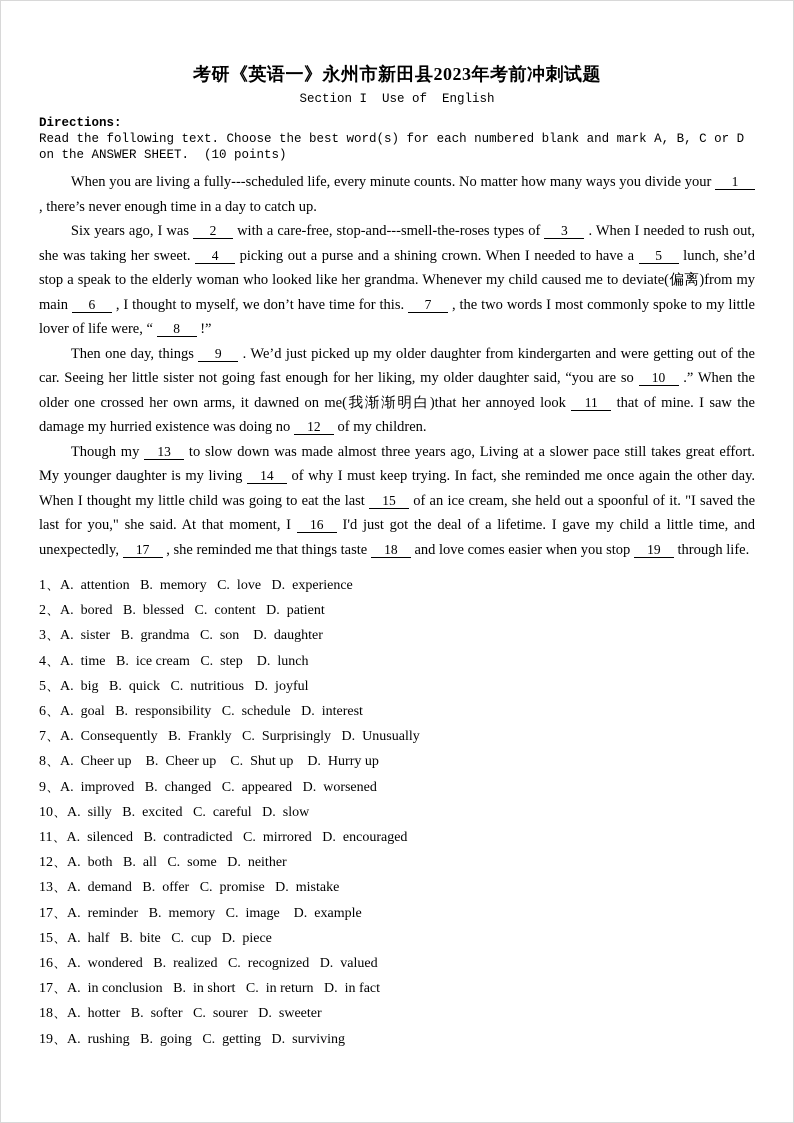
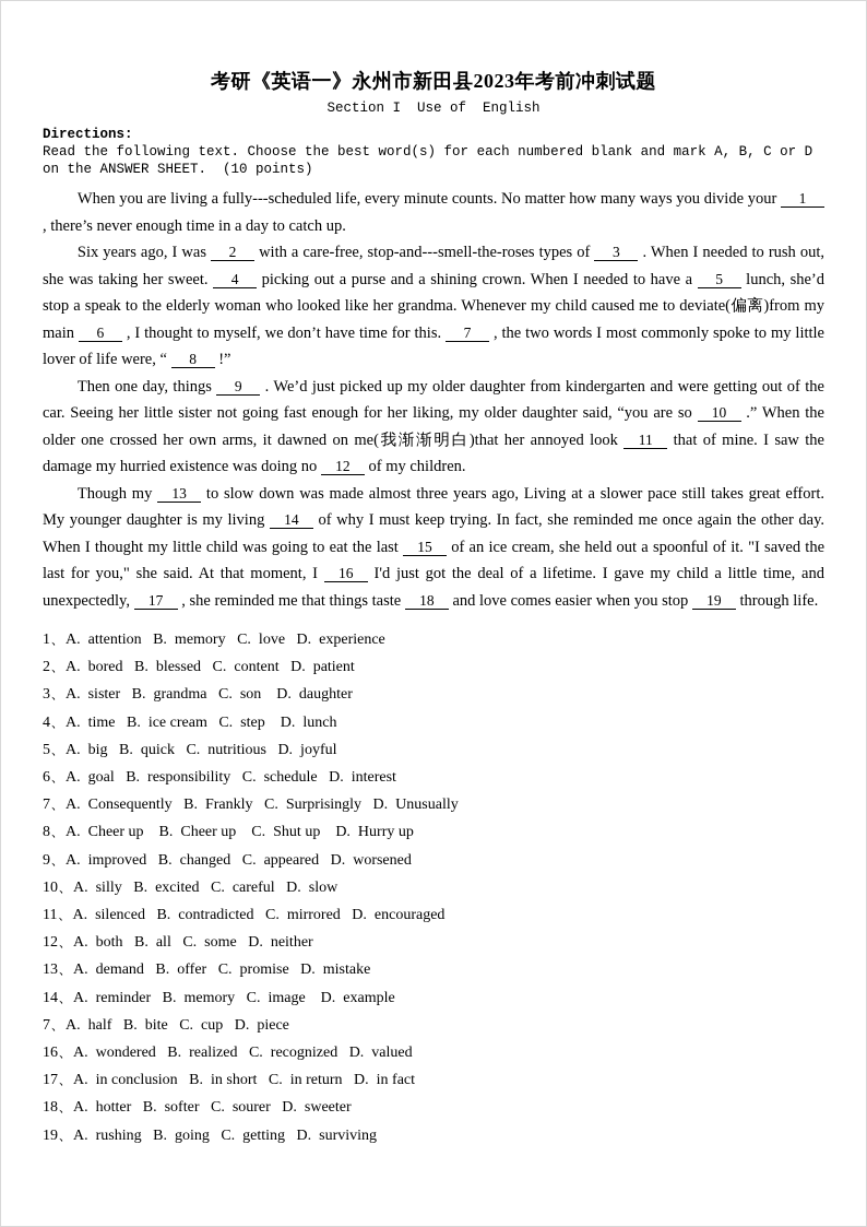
  考研《英语一》永州市新田县2023年考前冲刺试题
  Section I Use of English
  Directions:
  Read the following text. Choose the best word(s) for each numbered blank and mark A, B, C or D on the ANSWER SHEET. (10 points)
  When you are living a fully---scheduled life, every minute counts. No matter how many ways you divide your 1 , there’s never enough time in a day to catch up.
  Six years ago, I was 2 with a care-free, stop-and---smell-the-roses types of 3 . When I needed to rush out, she was taking her sweet. 4 picking out a purse and a shining crown. When I needed to have a 5 lunch, she’d stop a speak to the elderly woman who looked like her grandma. Whenever my child caused me to deviate(偏离)from my main 6 , I thought to myself, we don’t have time for this. 7 , the two words I most commonly spoke to my little lover of life were, “ 8 !”
  Then one day, things 9 . We’d just picked up my older daughter from kindergarten and were getting out of the car. Seeing her little sister not going fast enough for her liking, my older daughter said, “you are so 10 .” When the older one crossed her own arms, it dawned on me(我渐渐明白)that her annoyed look 11 that of mine. I saw the damage my hurried existence was doing no 12 of my children.
  Though my 13 to slow down was made almost three years ago, Living at a slower pace still takes great effort. My younger daughter is my living 14 of why I must keep trying. In fact, she reminded me once again the other day. When I thought my little child was going to eat the last 15 of an ice cream, she held out a spoonful of it. "I saved the last for you," she said. At that moment, I 16 I'd just got the deal of a lifetime. I gave my child a little time, and unexpectedly, 17 , she reminded me that things taste 18 and love comes easier when you stop 19 through life.
  1、A. attention B. memory C. love D. experience
  2、A. bored B. blessed C. content D. patient
  3、A. sister B. grandma C. son D. daughter
  4、A. time B. ice cream C. step D. lunch
  5、A. big B. quick C. nutritious D. joyful
  6、A. goal B. responsibility C. schedule D. interest
  7、A. Consequently B. Frankly C. Surprisingly D. Unusually
  8、A. Cheer up B. Cheer up C. Shut up D. Hurry up
  9、A. improved B. changed C. appeared D. worsened
  10、A. silly B. excited C. careful D. slow
  11、A. silenced B. contradicted C. mirrored D. encouraged
  12、A. both B. all C. some D. neither
  13、A. demand B. offer C. promise D. mistake
- 17、A. reminder B. memory C. image D. example
+ 14、A. reminder B. memory C. image D. example
- 15、A. half B. bite C. cup D. piece
+ 7、A. half B. bite C. cup D. piece
  16、A. wondered B. realized C. recognized D. valued
  17、A. in conclusion B. in short C. in return D. in fact
  18、A. hotter B. softer C. sourer D. sweeter
  19、A. rushing B. going C. getting D. surviving
